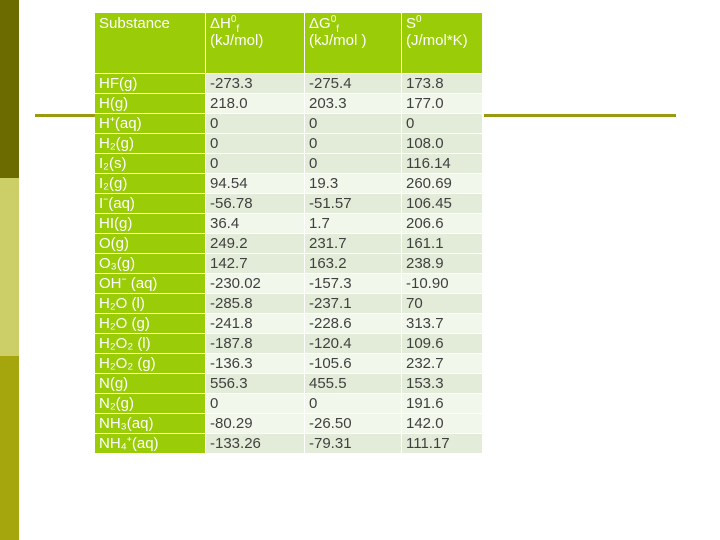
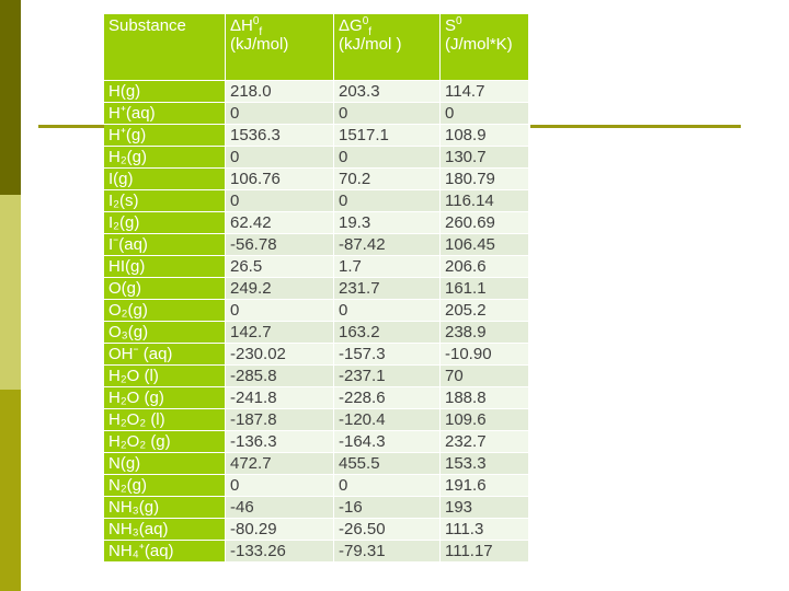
  Substance	ΔH0f (kJ/mol)	ΔG0f (kJ/mol )	S0 (J/mol*K)
- HF(g)	-273.3	-275.4	173.8
- H(g)	218.0	203.3	177.0
+ H(g)	218.0	203.3	114.7
  H⁺(aq)	0	0	0
+ H⁺(g)	1536.3	1517.1	108.9
- H₂(g)	0	0	108.0
+ H₂(g)	0	0	130.7
+ I(g)	106.76	70.2	180.79
  I₂(s)	0	0	116.14
- I₂(g)	94.54	19.3	260.69
+ I₂(g)	62.42	19.3	260.69
- I⁻(aq)	-56.78	-51.57	106.45
+ I⁻(aq)	-56.78	-87.42	106.45
- HI(g)	36.4	1.7	206.6
+ HI(g)	26.5	1.7	206.6
  O(g)	249.2	231.7	161.1
+ O₂(g)	0	0	205.2
  O₃(g)	142.7	163.2	238.9
  OH⁻ (aq)	-230.02	-157.3	-10.90
  H₂O (l)	-285.8	-237.1	70
- H₂O (g)	-241.8	-228.6	313.7
+ H₂O (g)	-241.8	-228.6	188.8
  H₂O₂ (l)	-187.8	-120.4	109.6
- H₂O₂ (g)	-136.3	-105.6	232.7
+ H₂O₂ (g)	-136.3	-164.3	232.7
- N(g)	556.3	455.5	153.3
+ N(g)	472.7	455.5	153.3
  N₂(g)	0	0	191.6
+ NH₃(g)	-46	-16	193
- NH₃(aq)	-80.29	-26.50	142.0
+ NH₃(aq)	-80.29	-26.50	111.3
  NH₄⁺(aq)	-133.26	-79.31	111.17
